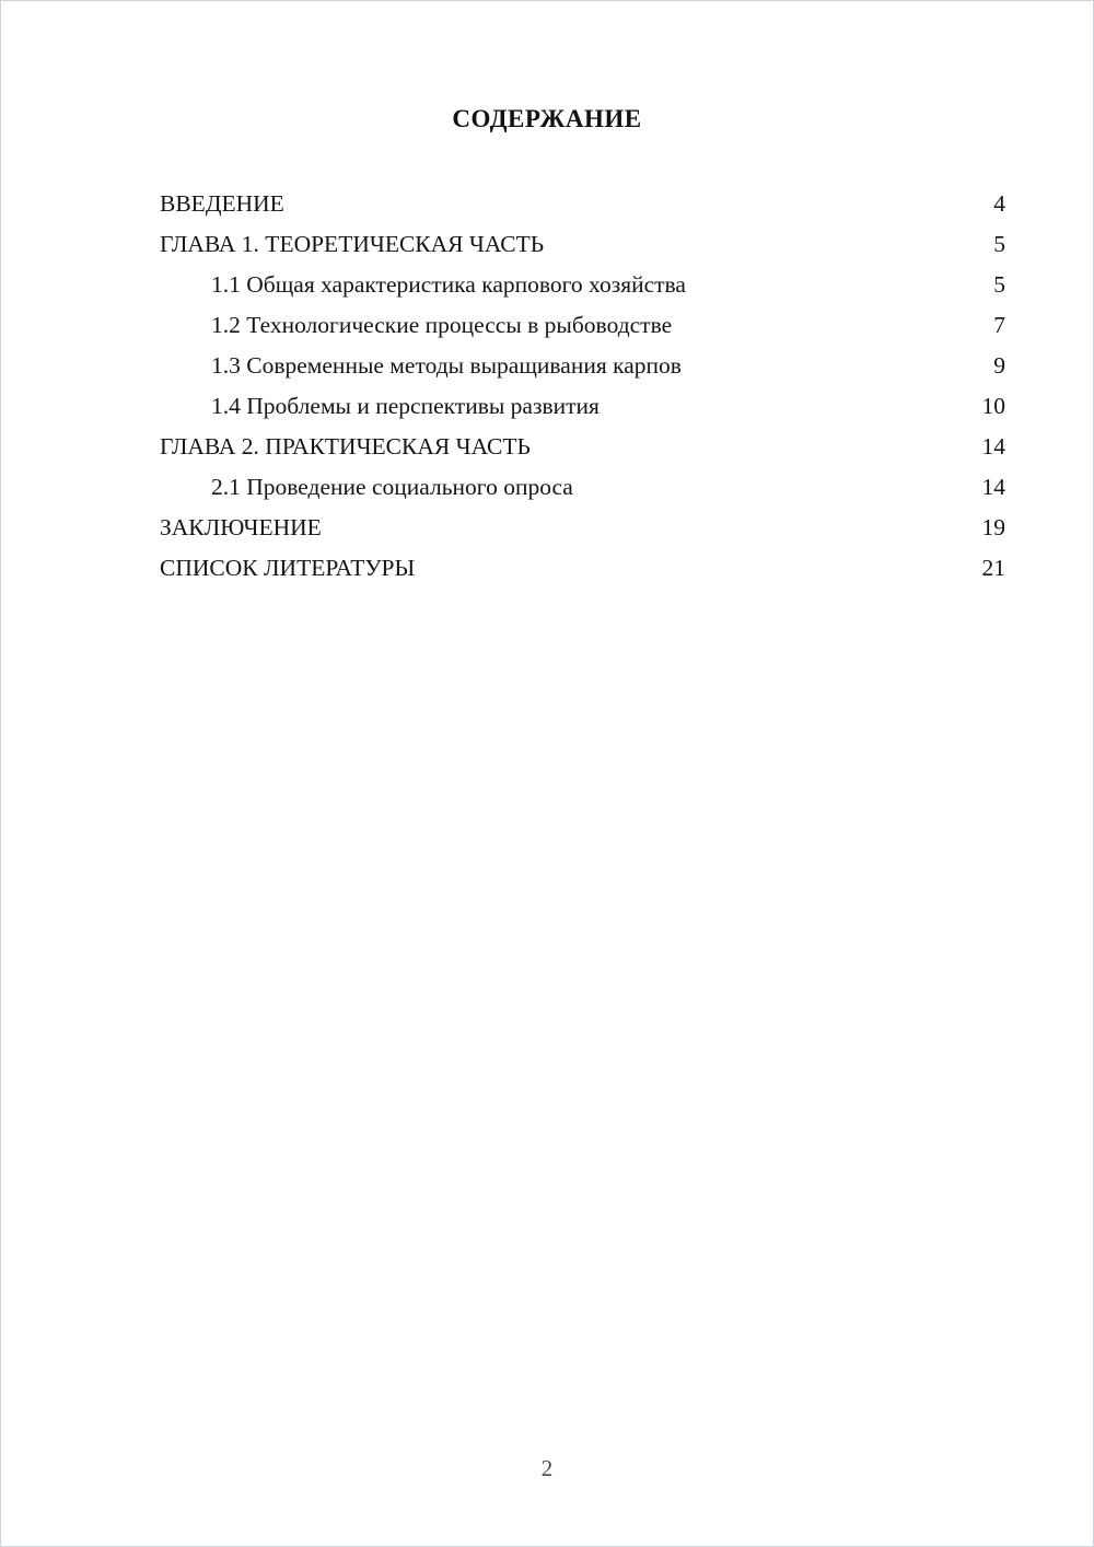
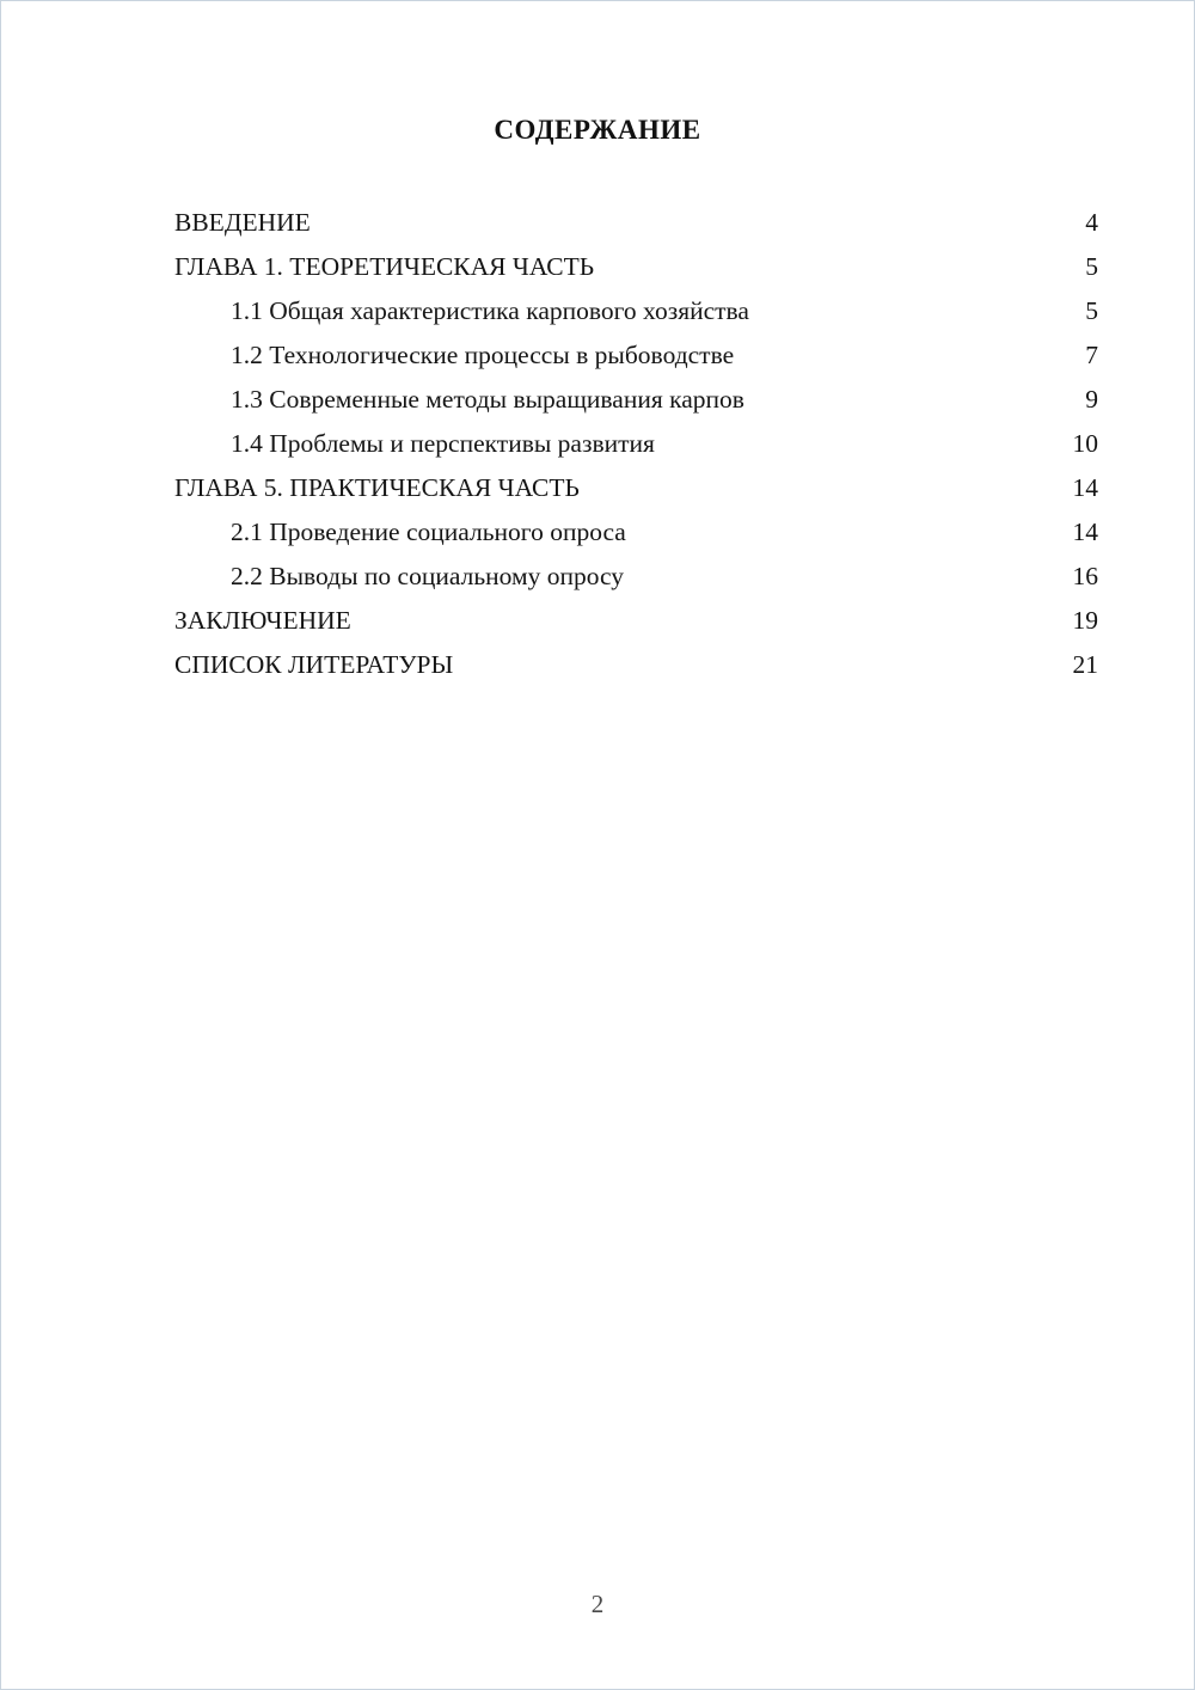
  СОДЕРЖАНИЕ
  ВВЕДЕНИЕ
  4
  ГЛАВА 1. ТЕОРЕТИЧЕСКАЯ ЧАСТЬ
  5
  1.1 Общая характеристика карпового хозяйства
  5
  1.2 Технологические процессы в рыбоводстве
  7
  1.3 Современные методы выращивания карпов
  9
  1.4 Проблемы и перспективы развития
  10
- ГЛАВА 2. ПРАКТИЧЕСКАЯ ЧАСТЬ
+ ГЛАВА 5. ПРАКТИЧЕСКАЯ ЧАСТЬ
  14
  2.1 Проведение социального опроса
  14
+ 2.2 Выводы по социальному опросу
+ 16
  ЗАКЛЮЧЕНИЕ
  19
  СПИСОК ЛИТЕРАТУРЫ
  21
  2
